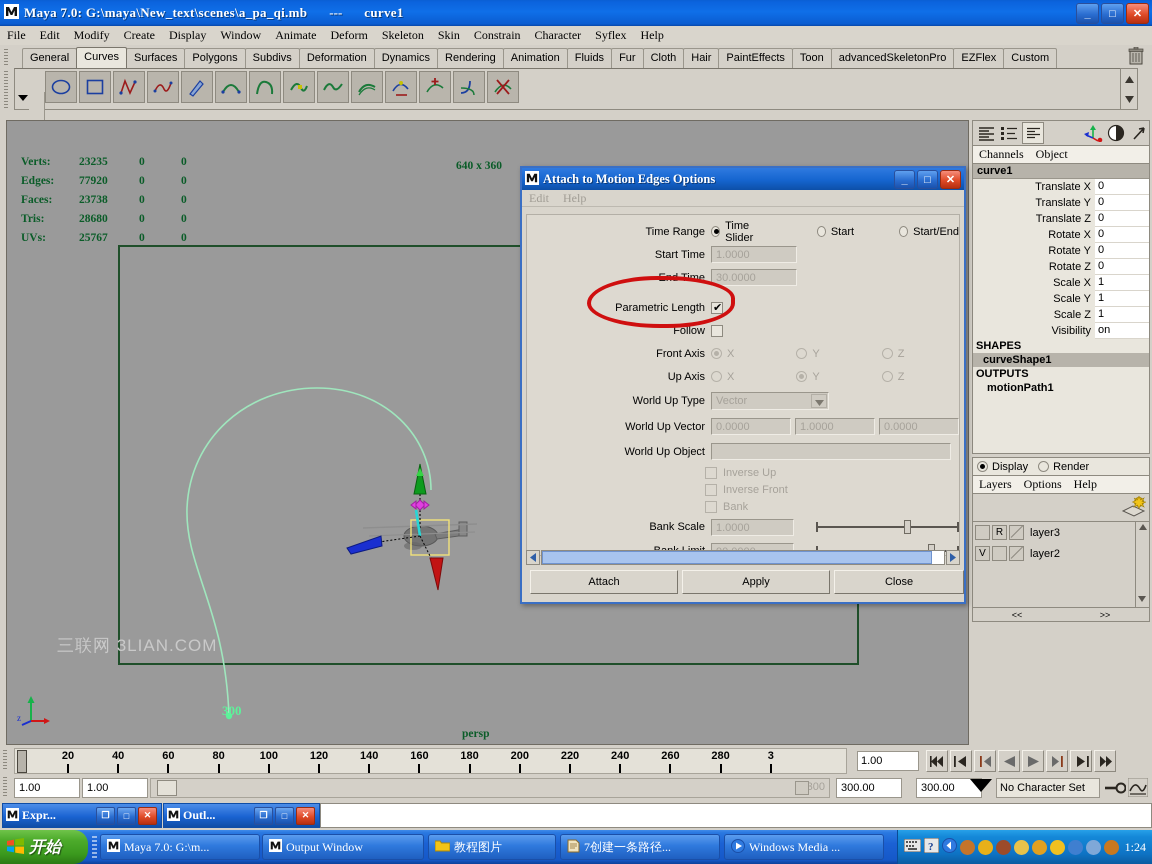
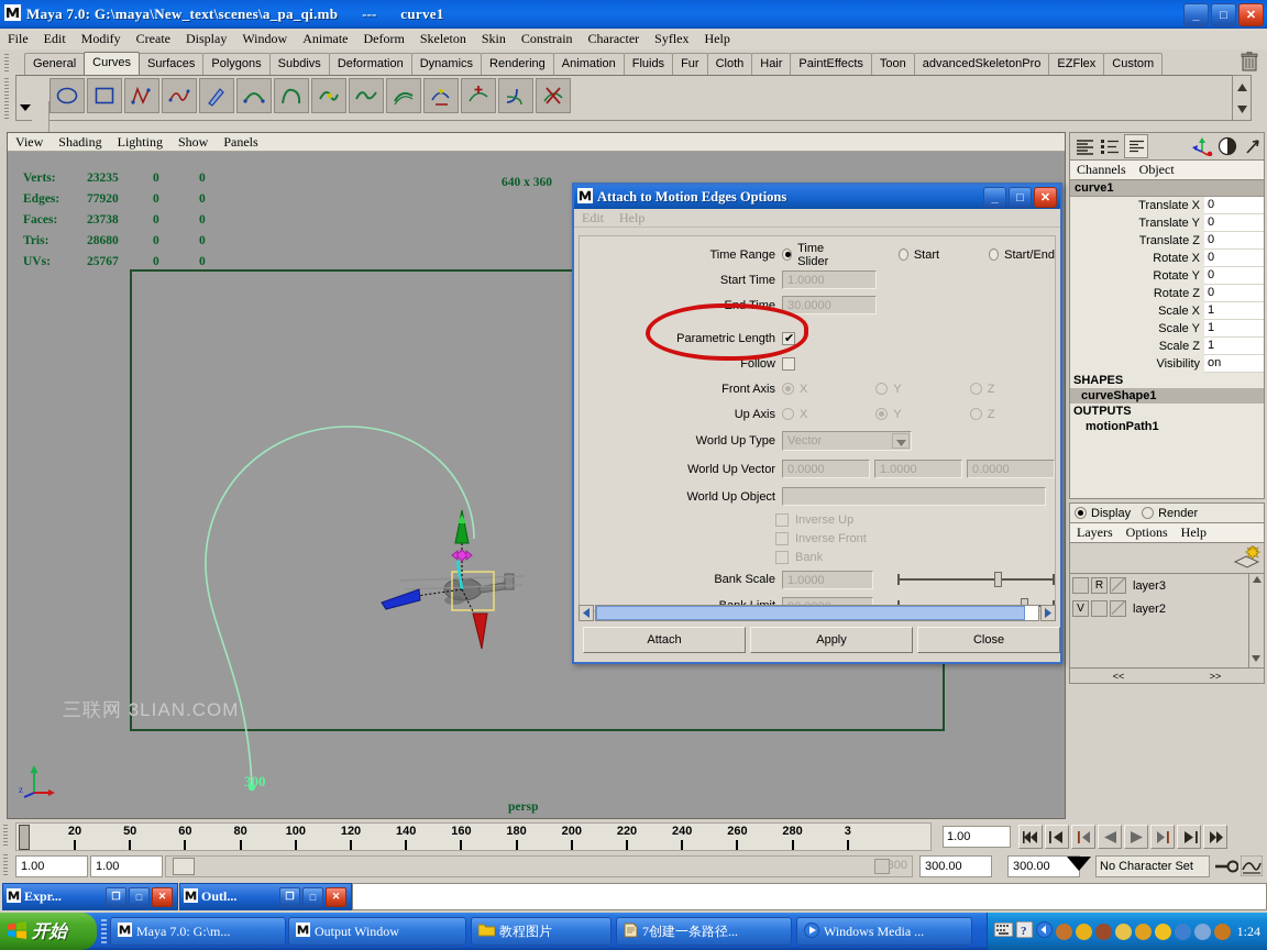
  Maya 7.0: G:\maya\New_text\scenes\a_pa_qi.mb
  ---
  curve1
  _
  □
  ✕
  File
  Edit
  Modify
  Create
  Display
  Window
  Animate
  Deform
  Skeleton
  Skin
  Constrain
  Character
  Syflex
  Help
  General
  Curves
  Surfaces
  Polygons
  Subdivs
  Deformation
  Dynamics
  Rendering
  Animation
  Fluids
  Fur
  Cloth
  Hair
  PaintEffects
  Toon
  advancedSkeletonPro
  EZFlex
  Custom
+ View
+ Shading
+ Lighting
+ Show
+ Panels
  Verts:
  23235
  0
  0
  Edges:
  77920
  0
  0
  Faces:
  23738
  0
  0
  Tris:
  28680
  0
  0
  UVs:
  25767
  0
  0
  640 x 360
  300
  三联网 3LIAN.COM
  persp
  z
  Channels
  Object
  curve1
  Translate X
  0
  Translate Y
  0
  Translate Z
  0
  Rotate X
  0
  Rotate Y
  0
  Rotate Z
  0
  Scale X
  1
  Scale Y
  1
  Scale Z
  1
  Visibility
  on
  SHAPES
  curveShape1
  OUTPUTS
  motionPath1
  Display
  Render
  Layers
  Options
  Help
  R
  layer3
  V
  layer2
  <<
  >>
  Attach to Motion Edges Options
  _
  □
  ✕
  Edit
  Help
  Time Range
  Time Slider
  Start
  Start/End
  Start Time
  1.0000
  End Time
  30.0000
  Parametric Length
  Follow
  Front Axis
  X
  Y
  Z
  Up Axis
  X
  Y
  Z
  World Up Type
  Vector
  World Up Vector
  0.0000
  1.0000
  0.0000
  World Up Object
  Inverse Up
  Inverse Front
  Bank
  Bank Scale
  1.0000
  Attach
  Apply
  Close
  20
- 40
+ 50
  60
  80
  100
  120
  140
  160
  180
  200
  220
  240
  260
  280
  3
  1.00
  1.00
  1.00
  300
  300.00
  300.00
  No Character Set
  Expr...
  ❐
  □
  ✕
  Outl...
  ❐
  □
  ✕
  开始
  Maya 7.0: G:\m...
  Output Window
  教程图片
  7创建一条路径...
  Windows Media ...
  ?
  1:24
